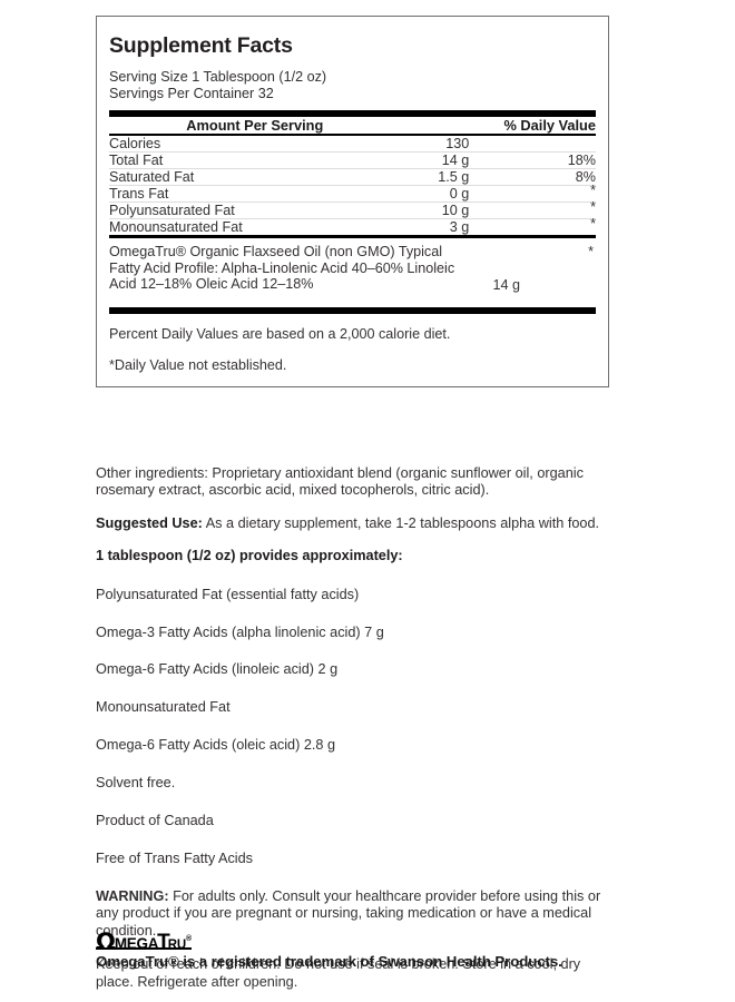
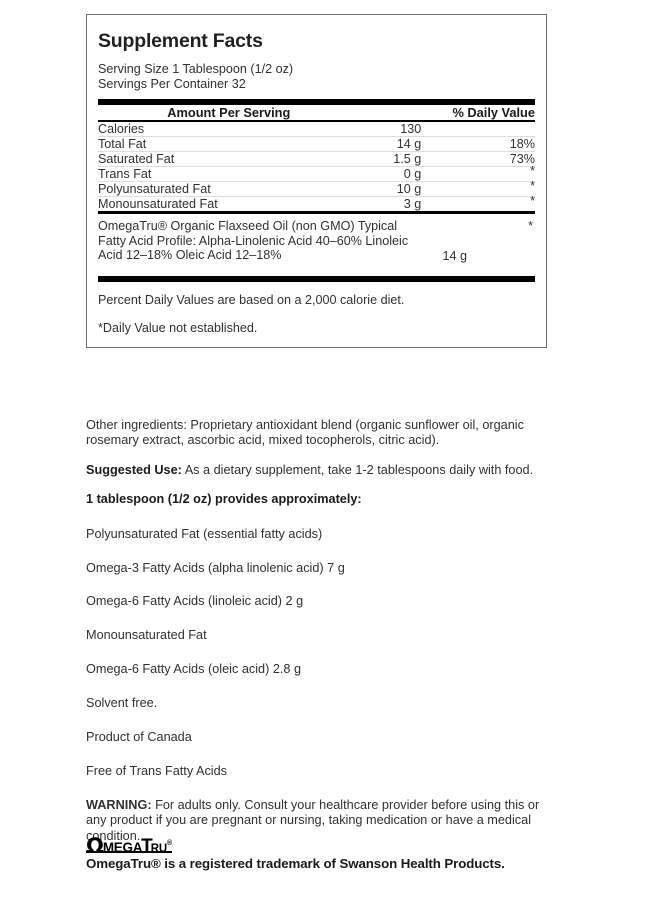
  Supplement Facts
  Serving Size 1 Tablespoon (1/2 oz)
  Servings Per Container 32
  Amount Per Serving	% Daily Value
  Calories	130
  Total Fat	14 g	18%
- Saturated Fat	1.5 g	8%
+ Saturated Fat	1.5 g	73%
  Trans Fat	0 g	*
  Polyunsaturated Fat	10 g	*
  Monounsaturated Fat	3 g	*
  OmegaTru® Organic Flaxseed Oil (non GMO) Typical Fatty Acid Profile: Alpha-Linolenic Acid 40–60% Linoleic Acid 12–18% Oleic Acid 12–18%
  14 g
  *
  Percent Daily Values are based on a 2,000 calorie diet.
  *Daily Value not established.
  Other ingredients: Proprietary antioxidant blend (organic sunflower oil, organic rosemary extract, ascorbic acid, mixed tocopherols, citric acid).
- Suggested Use: As a dietary supplement, take 1-2 tablespoons alpha with food.
+ Suggested Use: As a dietary supplement, take 1-2 tablespoons daily with food.
  1 tablespoon (1/2 oz) provides approximately:
  Polyunsaturated Fat (essential fatty acids)
  Omega-3 Fatty Acids (alpha linolenic acid) 7 g
  Omega-6 Fatty Acids (linoleic acid) 2 g
  Monounsaturated Fat
  Omega-6 Fatty Acids (oleic acid) 2.8 g
  Solvent free.
  Product of Canada
  Free of Trans Fatty Acids
  WARNING: For adults only. Consult your healthcare provider before using this or any product if you are pregnant or nursing, taking medication or have a medical condition.
- Keep out of reach of children. Do not use if seal is broken. Store in a cool, dry place. Refrigerate after opening.
  ΩMEGATRU
  OmegaTru® is a registered trademark of Swanson Health Products.
